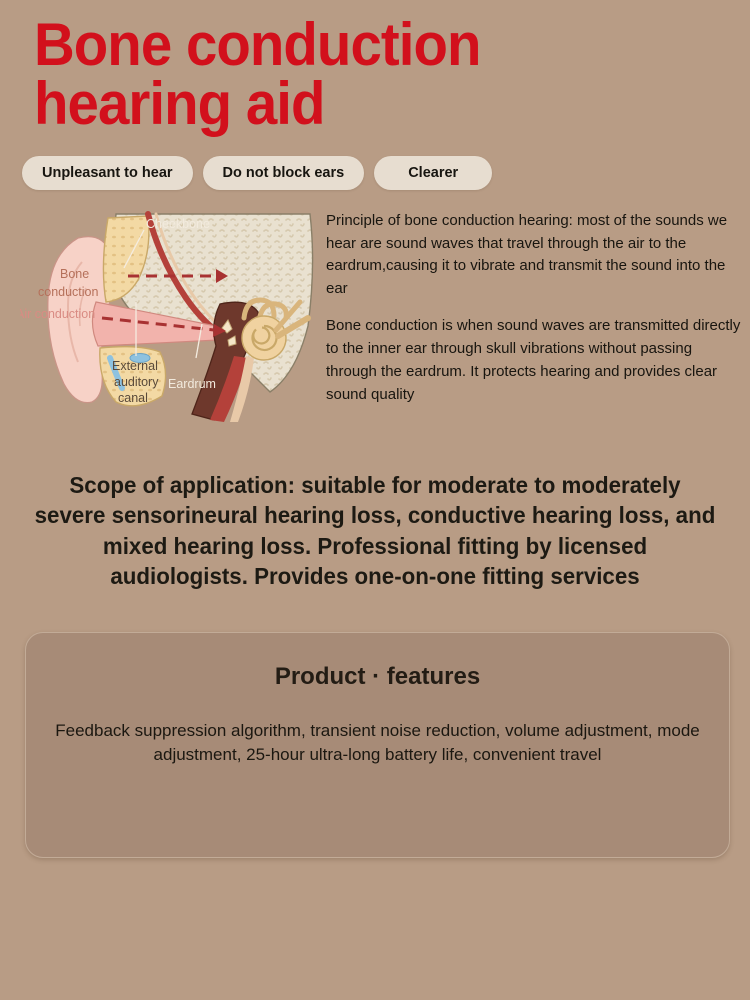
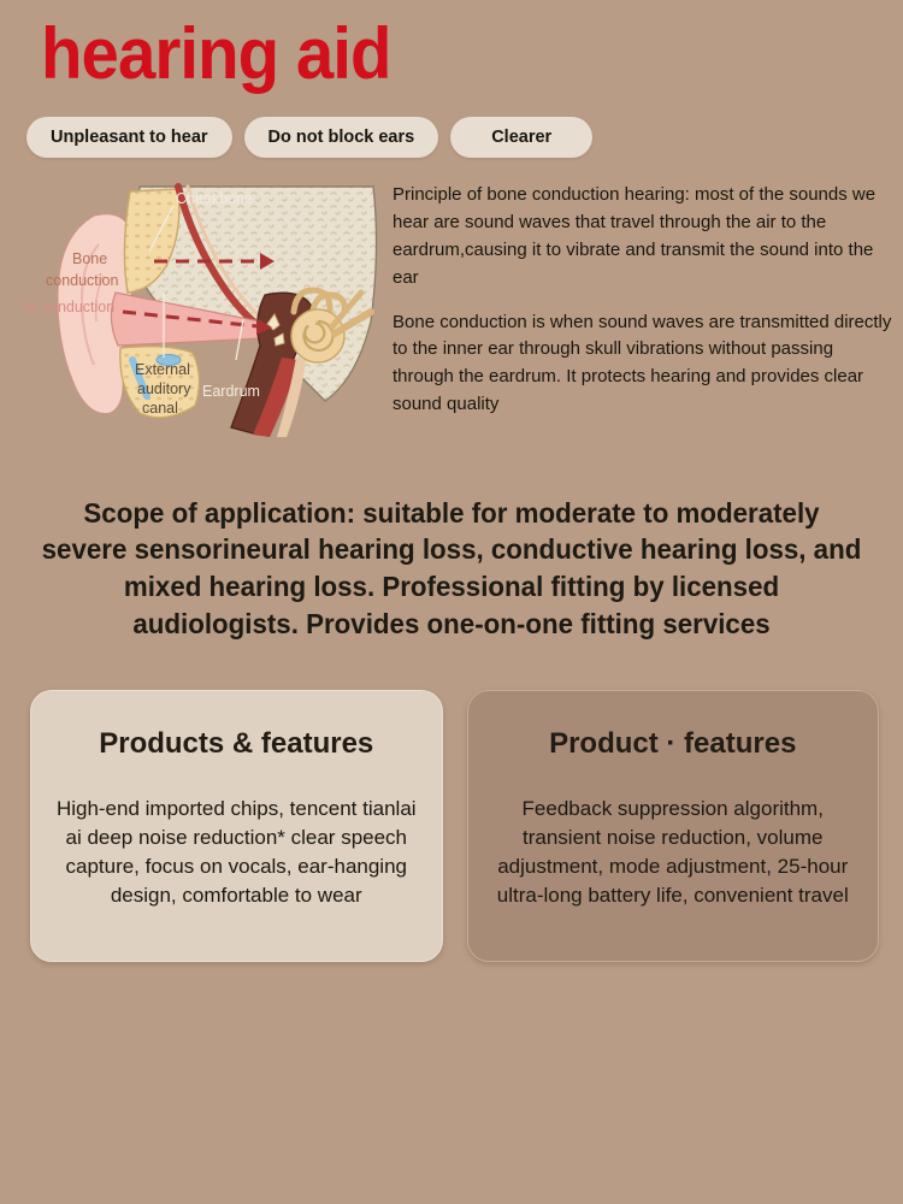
- Bone conduction
  hearing aid
  Unpleasant to hear
  Do not block ears
  Clearer
  Cheekbone
  Bone
  conduction
  Air conduction
  External
  auditory
  canal
  Eardrum
  Principle of bone conduction hearing: most of the sounds we hear are sound waves that travel through the air to the eardrum,causing it to vibrate and transmit the sound into the ear
  Bone conduction is when sound waves are transmitted directly to the inner ear through skull vibrations without passing through the eardrum. It protects hearing and provides clear sound quality
  Scope of application: suitable for moderate to moderately severe sensorineural hearing loss, conductive hearing loss, and mixed hearing loss. Professional fitting by licensed audiologists. Provides one-on-one fitting services
+ Products & features
+ High-end imported chips, tencent tianlai ai deep noise reduction* clear speech capture, focus on vocals, ear-hanging design, comfortable to wear
  Product · features
  Feedback suppression algorithm, transient noise reduction, volume adjustment, mode adjustment, 25-hour ultra-long battery life, convenient travel
